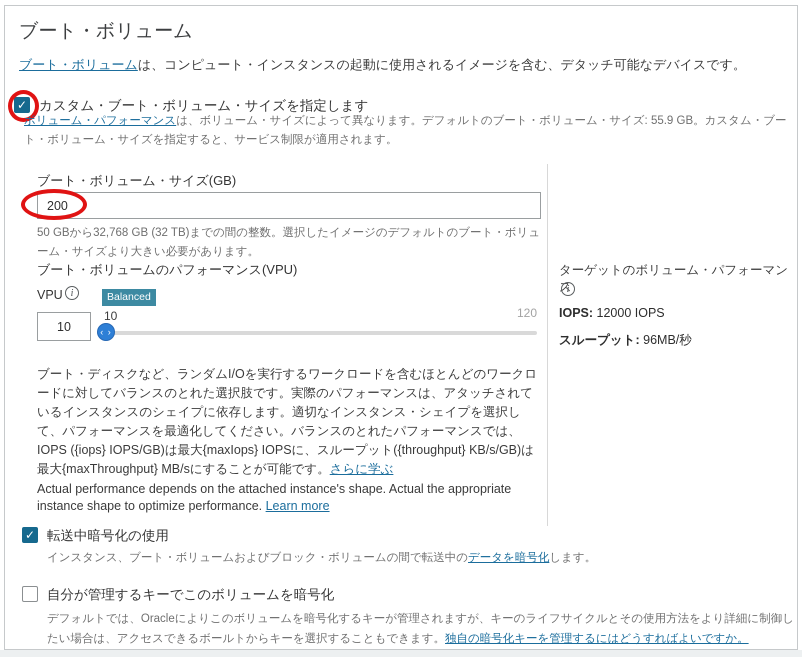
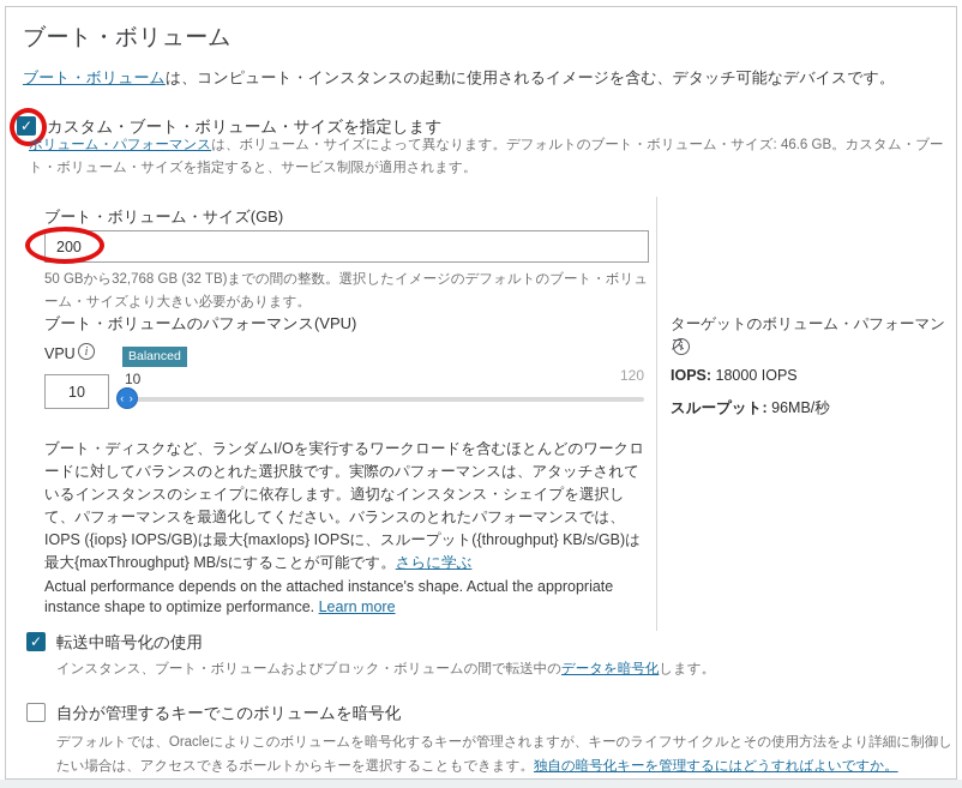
  ブート・ボリューム
  ブート・ボリュームは、コンピュート・インスタンスの起動に使用されるイメージを含む、デタッチ可能なデバイスです。
  ✓
  カスタム・ブート・ボリューム・サイズを指定します
- ボリューム・パフォーマンスは、ボリューム・サイズによって異なります。デフォルトのブート・ボリューム・サイズ: 55.9 GB。カスタム・ブート・ボリューム・サイズを指定すると、サービス制限が適用されます。
+ ボリューム・パフォーマンスは、ボリューム・サイズによって異なります。デフォルトのブート・ボリューム・サイズ: 46.6 GB。カスタム・ブート・ボリューム・サイズを指定すると、サービス制限が適用されます。
  ブート・ボリューム・サイズ(GB)
  200
  50 GBから32,768 GB (32 TB)までの間の整数。選択したイメージのデフォルトのブート・ボリューム・サイズより大きい必要があります。
  ブート・ボリュームのパフォーマンス(VPU)
  VPU
  i
  Balanced
  10
  10
  120
  ‹ ›
  ブート・ディスクなど、ランダムI/Oを実行するワークロードを含むほとんどのワークロードに対してバランスのとれた選択肢です。実際のパフォーマンスは、アタッチされているインスタンスのシェイプに依存します。適切なインスタンス・シェイプを選択して、パフォーマンスを最適化してください。バランスのとれたパフォーマンスでは、IOPS ({iops} IOPS/GB)は最大{maxIops} IOPSに、スループット({throughput} KB/s/GB)は最大{maxThroughput} MB/sにすることが可能です。さらに学ぶ
  Actual performance depends on the attached instance's shape. Actual the appropriate instance shape to optimize performance. Learn more
  ターゲットのボリューム・パフォーマンス
  i
- IOPS: 12000 IOPS
+ IOPS: 18000 IOPS
  スループット: 96MB/秒
  ✓
  転送中暗号化の使用
  インスタンス、ブート・ボリュームおよびブロック・ボリュームの間で転送中のデータを暗号化します。
  自分が管理するキーでこのボリュームを暗号化
  デフォルトでは、Oracleによりこのボリュームを暗号化するキーが管理されますが、キーのライフサイクルとその使用方法をより詳細に制御したい場合は、アクセスできるボールトからキーを選択することもできます。独自の暗号化キーを管理するにはどうすればよいですか。
